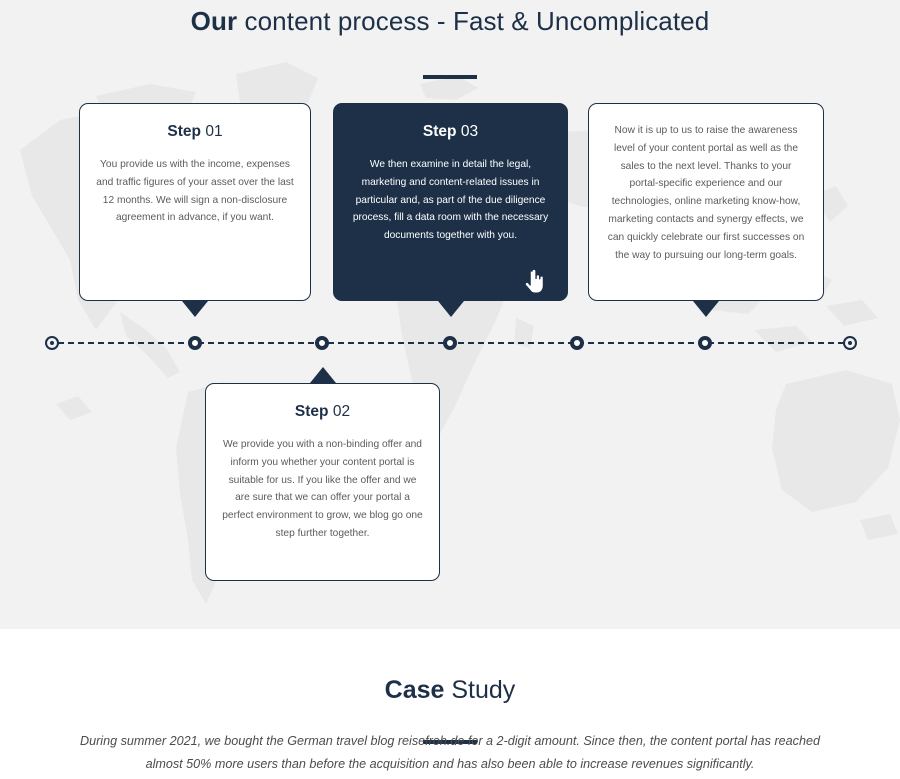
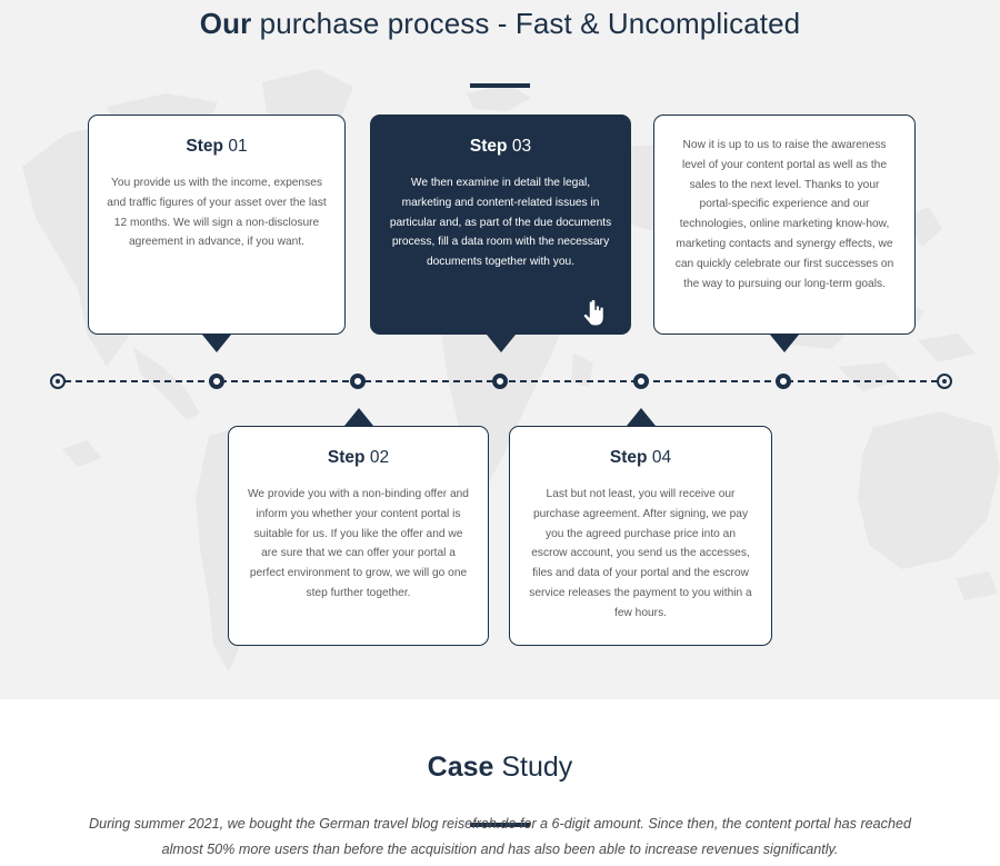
- Our content process - Fast & Uncomplicated
+ Our purchase process - Fast & Uncomplicated
  Step 01
  You provide us with the income, expenses and traffic figures of your asset over the last 12 months. We will sign a non-disclosure agreement in advance, if you want.
  Step 03
- We then examine in detail the legal, marketing and content-related issues in particular and, as part of the due diligence process, fill a data room with the necessary documents together with you.
+ We then examine in detail the legal, marketing and content-related issues in particular and, as part of the due documents process, fill a data room with the necessary documents together with you.
  Now it is up to us to raise the awareness level of your content portal as well as the sales to the next level. Thanks to your portal-specific experience and our technologies, online marketing know-how, marketing contacts and synergy effects, we can quickly celebrate our first successes on the way to pursuing our long-term goals.
  Step 02
- We provide you with a non-binding offer and inform you whether your content portal is suitable for us. If you like the offer and we are sure that we can offer your portal a perfect environment to grow, we blog go one step further together.
+ We provide you with a non-binding offer and inform you whether your content portal is suitable for us. If you like the offer and we are sure that we can offer your portal a perfect environment to grow, we will go one step further together.
+ Step 04
+ Last but not least, you will receive our purchase agreement. After signing, we pay you the agreed purchase price into an escrow account, you send us the accesses, files and data of your portal and the escrow service releases the payment to you within a few hours.
  Case Study
- During summer 2021, we bought the German travel blog reisefroh.de for a 2-digit amount. Since then, the content portal has reached almost 50% more users than before the acquisition and has also been able to increase revenues significantly.
+ During summer 2021, we bought the German travel blog reisefroh.de for a 6-digit amount. Since then, the content portal has reached almost 50% more users than before the acquisition and has also been able to increase revenues significantly.
